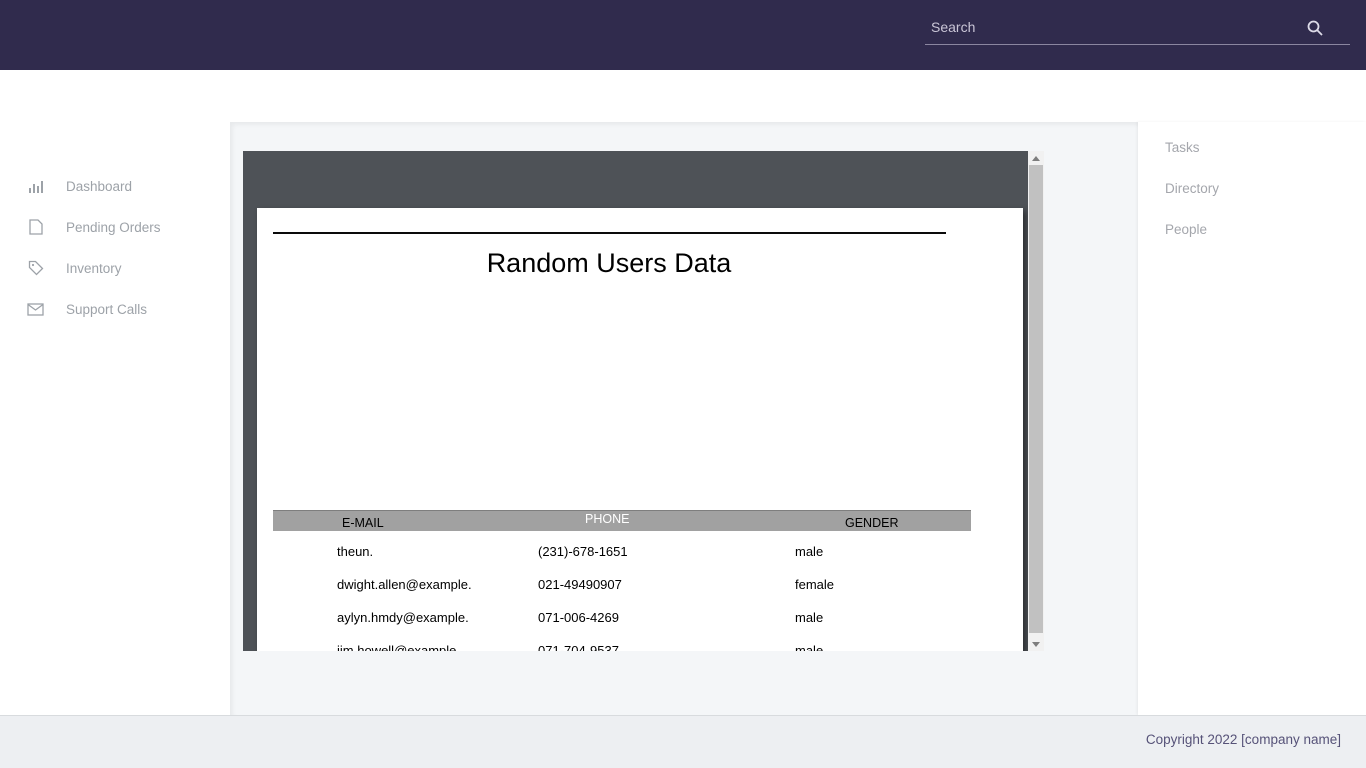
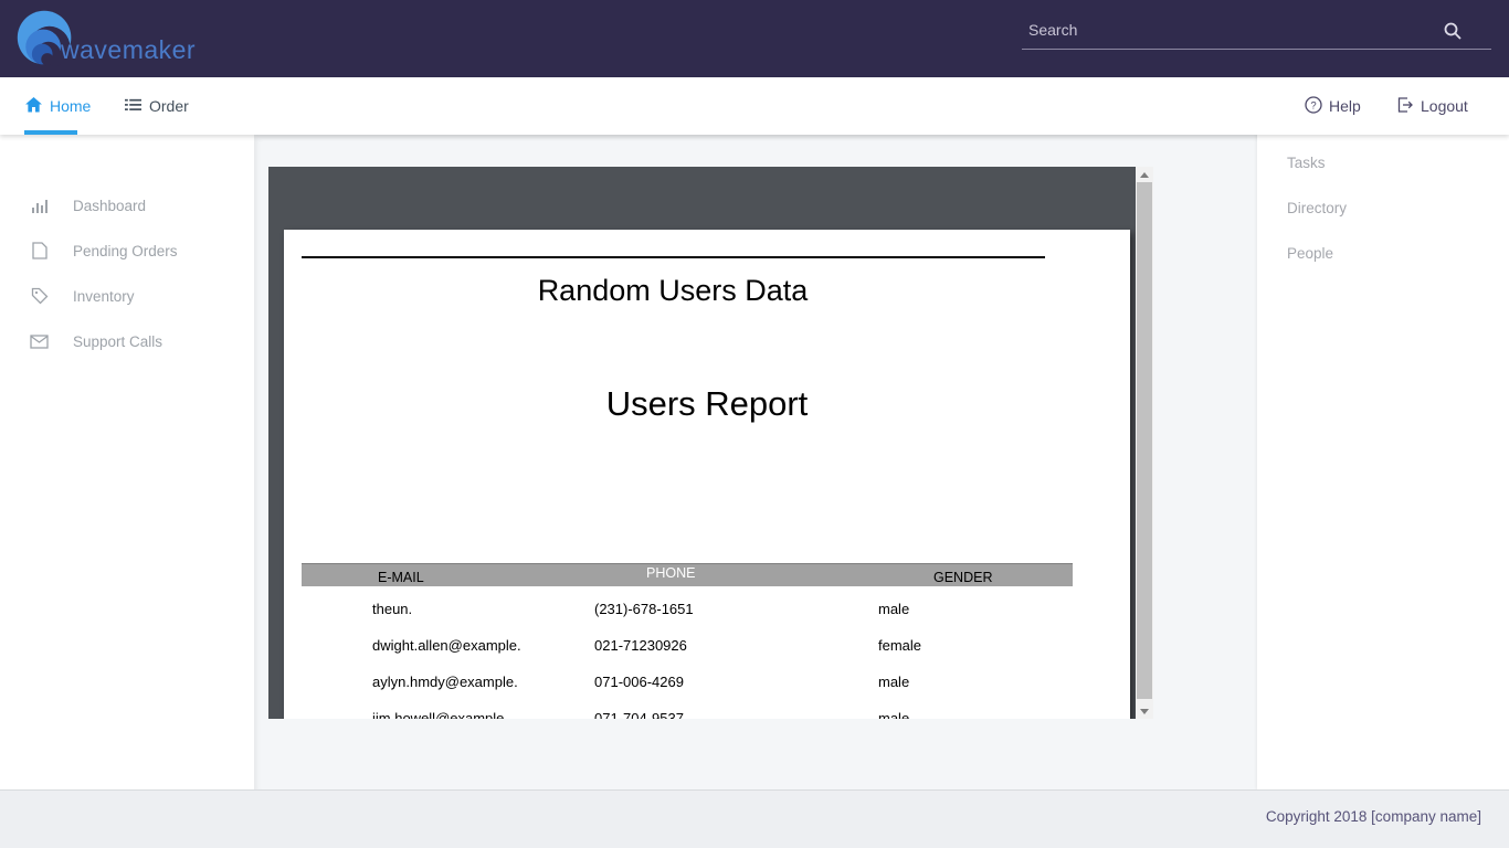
+ wavemaker
  Search
+ Home
+ Order
+ ?
+ Help
+ Logout
  Dashboard
  Pending Orders
  Inventory
  Support Calls
  Random Users Data
+ Users Report
  E-MAIL
  PHONE
  GENDER
  theun.
  (231)-678-1651
  male
  dwight.allen@example.
- 021-49490907
+ 021-71230926
  female
  aylyn.hmdy@example.
  071-006-4269
  male
  jim.howell@example.
  071-704-9537
  male
  Tasks
  Directory
  People
- Copyright 2022 [company name]
+ Copyright 2018 [company name]
